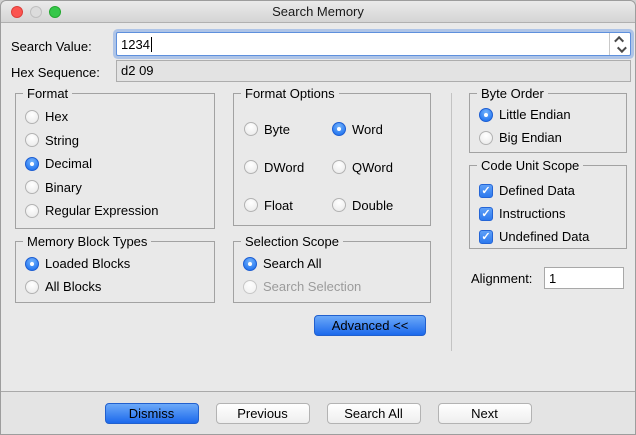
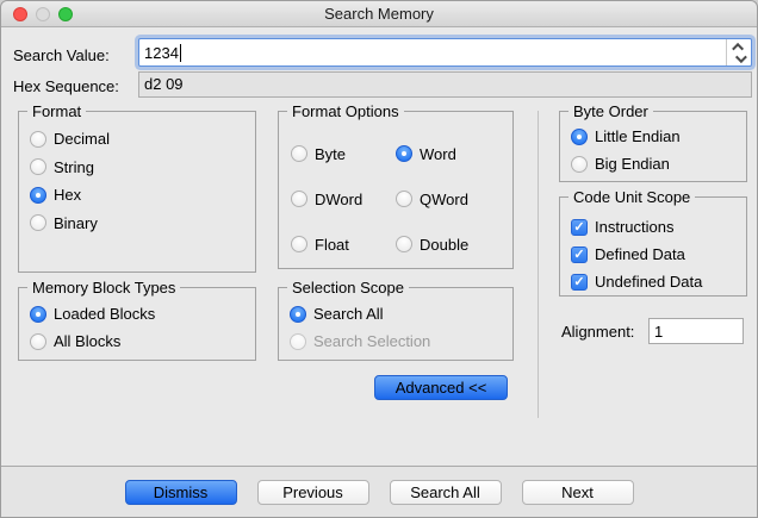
  Search Memory
  Search Value:
  1234
  Hex Sequence:
  d2 09
  Format
- Hex
+ Decimal
  String
- Decimal
+ Hex
  Binary
- Regular Expression
  Format Options
  Byte
  Word
  DWord
  QWord
  Float
  Double
  Byte Order
  Little Endian
  Big Endian
  Code Unit Scope
  ✓
- Defined Data
+ Instructions
  ✓
- Instructions
+ Defined Data
  ✓
  Undefined Data
  Memory Block Types
  Loaded Blocks
  All Blocks
  Selection Scope
  Search All
  Search Selection
  Alignment:
  1
  Advanced <<
  Dismiss
  Previous
  Search All
  Next
